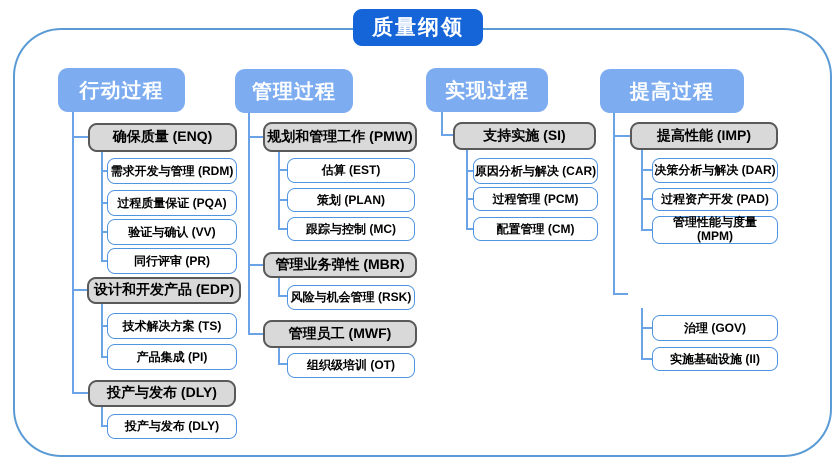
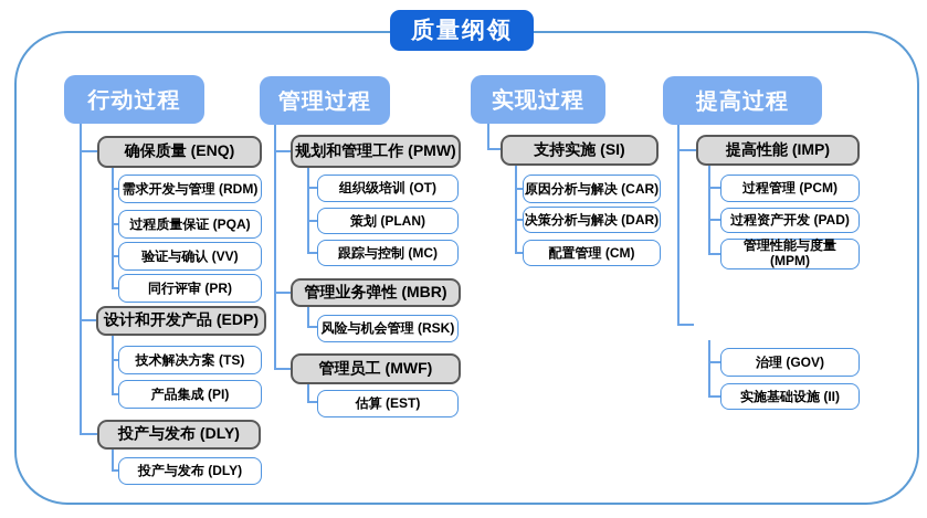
  质量纲领
  行动过程
  管理过程
  实现过程
  提高过程
  确保质量 (ENQ)
  需求开发与管理 (RDM)
  过程质量保证 (PQA)
  验证与确认 (VV)
  同行评审 (PR)
  设计和开发产品 (EDP)
  技术解决方案 (TS)
  产品集成 (PI)
  投产与发布 (DLY)
  投产与发布 (DLY)
  规划和管理工作 (PMW)
- 估算 (EST)
+ 组织级培训 (OT)
  策划 (PLAN)
  跟踪与控制 (MC)
  管理业务弹性 (MBR)
  风险与机会管理 (RSK)
  管理员工 (MWF)
- 组织级培训 (OT)
+ 估算 (EST)
  支持实施 (SI)
  原因分析与解决 (CAR)
- 过程管理 (PCM)
+ 决策分析与解决 (DAR)
  配置管理 (CM)
  提高性能 (IMP)
- 决策分析与解决 (DAR)
+ 过程管理 (PCM)
  过程资产开发 (PAD)
  管理性能与度量 (MPM)
  治理 (GOV)
  实施基础设施 (II)
